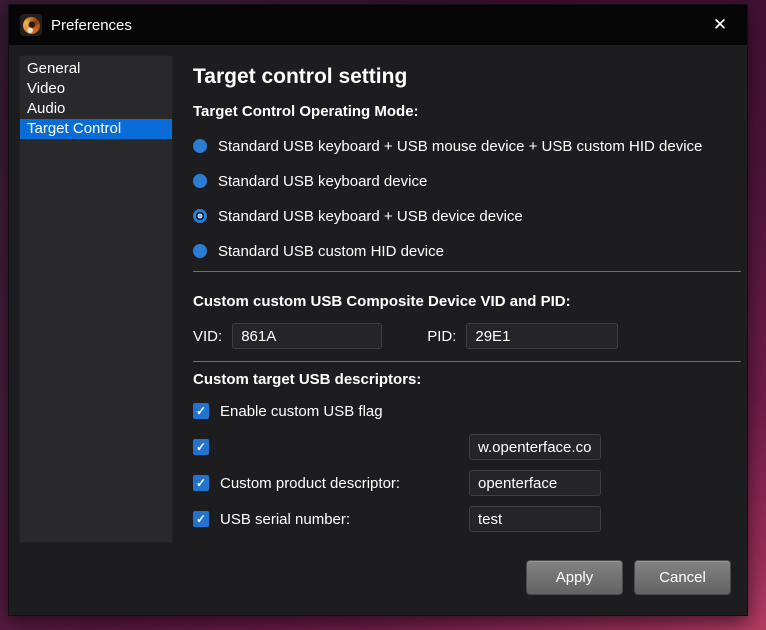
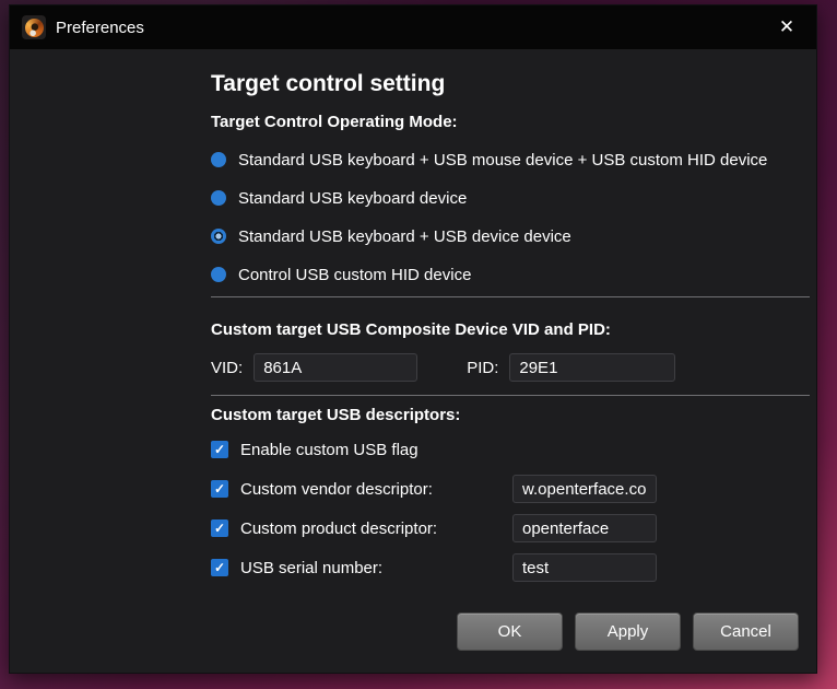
  Preferences
  ✕
- General
- Video
- Audio
- Target Control
  Target control setting
  Target Control Operating Mode:
  Standard USB keyboard + USB mouse device + USB custom HID device
  Standard USB keyboard device
  Standard USB keyboard + USB device device
- Standard USB custom HID device
+ Control USB custom HID device
- Custom custom USB Composite Device VID and PID:
+ Custom target USB Composite Device VID and PID:
  VID:
  861A
  PID:
  29E1
  Custom target USB descriptors:
  ✓
  Enable custom USB flag
  ✓
+ Custom vendor descriptor:
  w.openterface.co
  ✓
  Custom product descriptor:
  openterface
  ✓
  USB serial number:
  test
+ OK
  Apply
  Cancel
